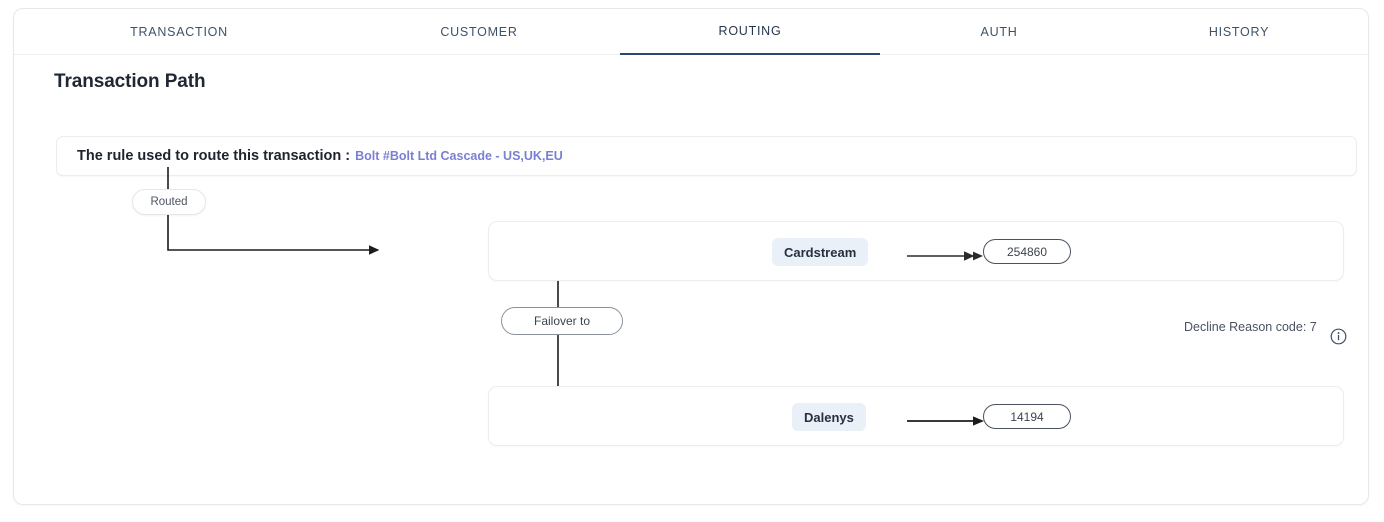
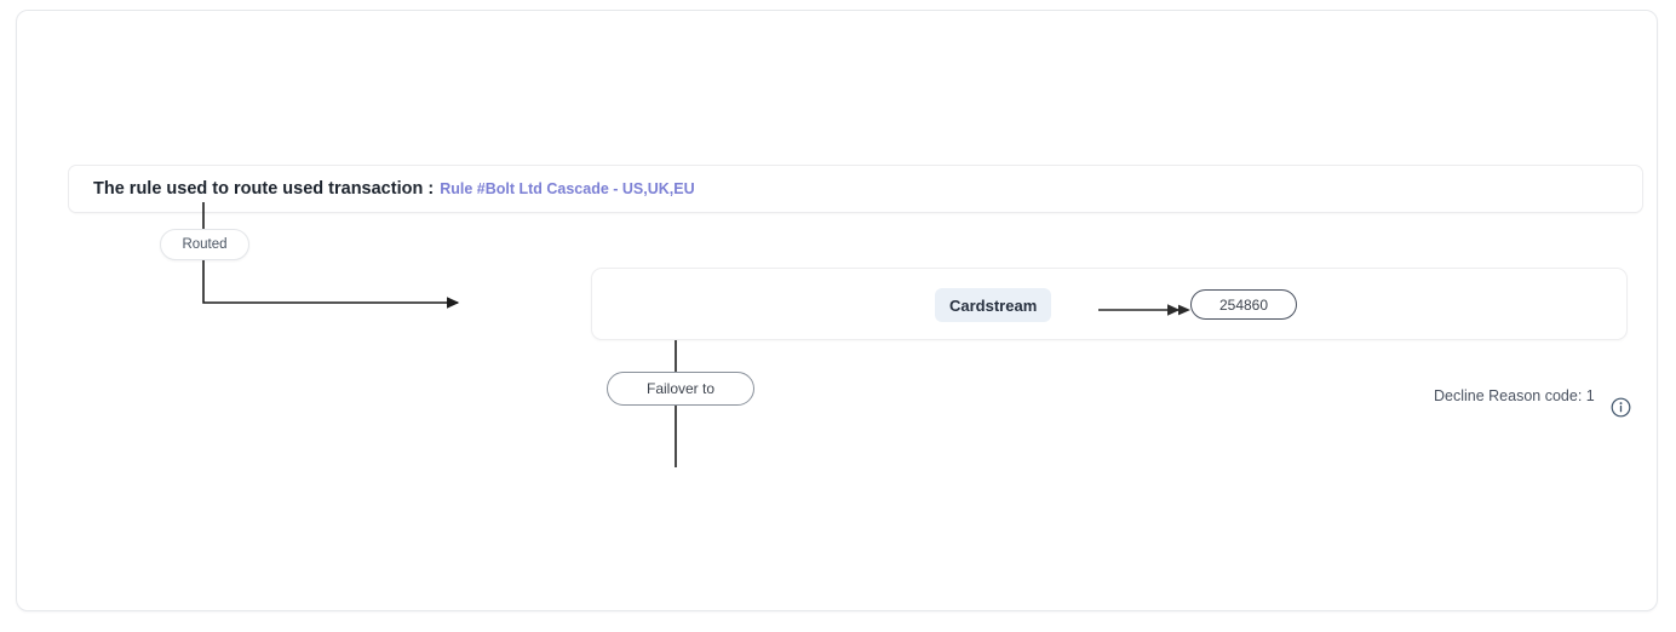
- TRANSACTION
- CUSTOMER
- ROUTING
- AUTH
- HISTORY
- Transaction Path
- The rule used to route this transaction :
+ The rule used to route used transaction :
- Bolt #Bolt Ltd Cascade - US,UK,EU
+ Rule #Bolt Ltd Cascade - US,UK,EU
  Routed
  Cardstream
  254860
  Failover to
- Decline Reason code: 7
+ Decline Reason code: 1
- Dalenys
- 14194
